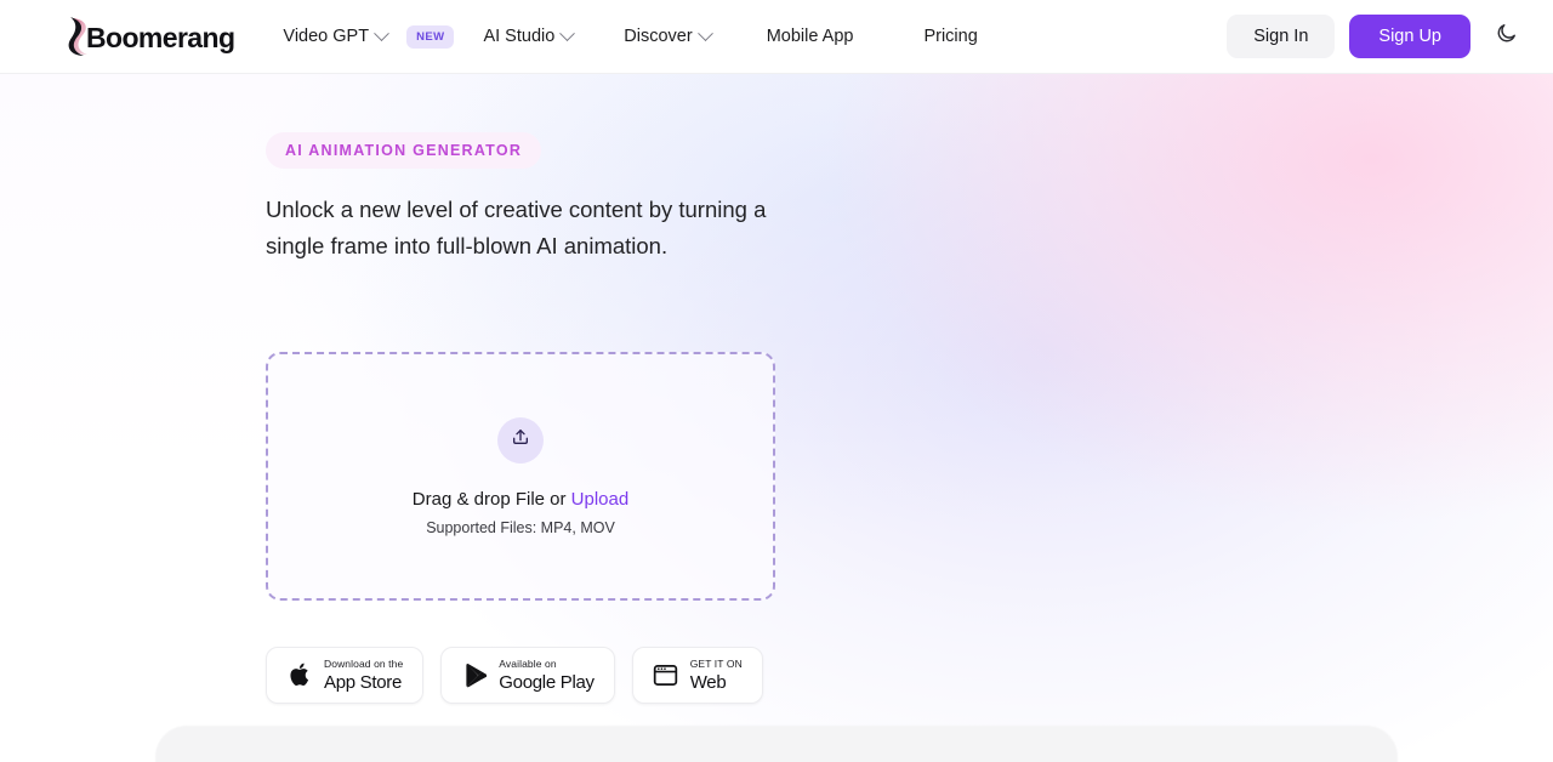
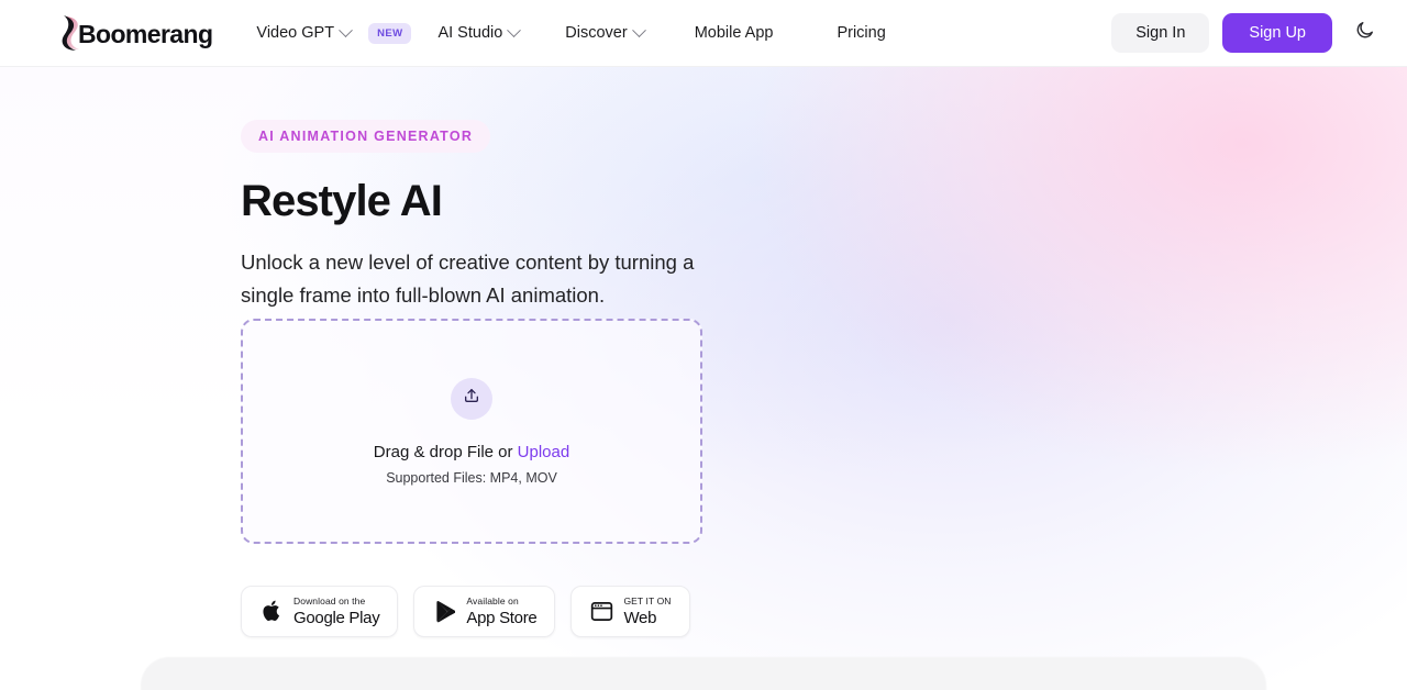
  Boomerang
  Video GPT
  NEW
  AI Studio
  Discover
  Mobile App
  Pricing
  Sign In
  Sign Up
  AI ANIMATION GENERATOR
+ Restyle AI
  Unlock a new level of creative content by turning a single frame into full-blown AI animation.
  Drag & drop File or Upload
  Supported Files: MP4, MOV
  Download on the
- App Store
+ Google Play
  Available on
- Google Play
+ App Store
  GET IT ON
  Web
